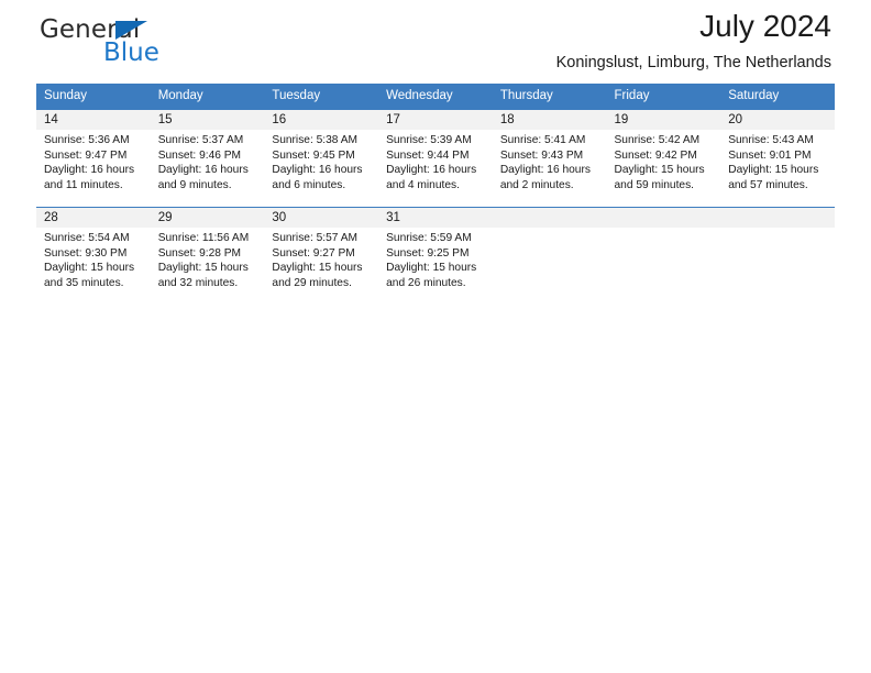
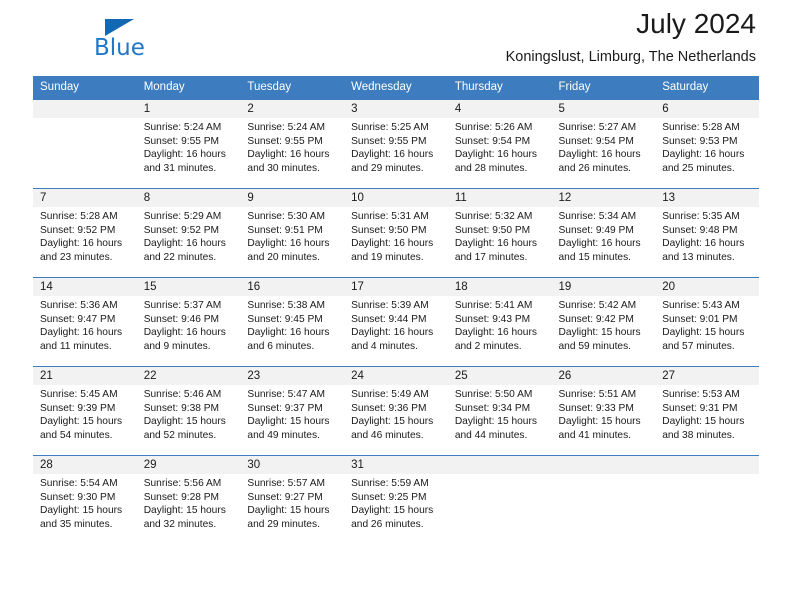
- General
  Blue
  July 2024
  Koningslust, Limburg, The Netherlands
  Sunday	Monday	Tuesday	Wednesday	Thursday	Friday	Saturday
+ 	1Sunrise: 5:24 AMSunset: 9:55 PMDaylight: 16 hoursand 31 minutes.	2Sunrise: 5:24 AMSunset: 9:55 PMDaylight: 16 hoursand 30 minutes.	3Sunrise: 5:25 AMSunset: 9:55 PMDaylight: 16 hoursand 29 minutes.	4Sunrise: 5:26 AMSunset: 9:54 PMDaylight: 16 hoursand 28 minutes.	5Sunrise: 5:27 AMSunset: 9:54 PMDaylight: 16 hoursand 26 minutes.	6Sunrise: 5:28 AMSunset: 9:53 PMDaylight: 16 hoursand 25 minutes.
+ 7Sunrise: 5:28 AMSunset: 9:52 PMDaylight: 16 hoursand 23 minutes.	8Sunrise: 5:29 AMSunset: 9:52 PMDaylight: 16 hoursand 22 minutes.	9Sunrise: 5:30 AMSunset: 9:51 PMDaylight: 16 hoursand 20 minutes.	10Sunrise: 5:31 AMSunset: 9:50 PMDaylight: 16 hoursand 19 minutes.	11Sunrise: 5:32 AMSunset: 9:50 PMDaylight: 16 hoursand 17 minutes.	12Sunrise: 5:34 AMSunset: 9:49 PMDaylight: 16 hoursand 15 minutes.	13Sunrise: 5:35 AMSunset: 9:48 PMDaylight: 16 hoursand 13 minutes.
  14Sunrise: 5:36 AMSunset: 9:47 PMDaylight: 16 hoursand 11 minutes.	15Sunrise: 5:37 AMSunset: 9:46 PMDaylight: 16 hoursand 9 minutes.	16Sunrise: 5:38 AMSunset: 9:45 PMDaylight: 16 hoursand 6 minutes.	17Sunrise: 5:39 AMSunset: 9:44 PMDaylight: 16 hoursand 4 minutes.	18Sunrise: 5:41 AMSunset: 9:43 PMDaylight: 16 hoursand 2 minutes.	19Sunrise: 5:42 AMSunset: 9:42 PMDaylight: 15 hoursand 59 minutes.	20Sunrise: 5:43 AMSunset: 9:01 PMDaylight: 15 hoursand 57 minutes.
+ 21Sunrise: 5:45 AMSunset: 9:39 PMDaylight: 15 hoursand 54 minutes.	22Sunrise: 5:46 AMSunset: 9:38 PMDaylight: 15 hoursand 52 minutes.	23Sunrise: 5:47 AMSunset: 9:37 PMDaylight: 15 hoursand 49 minutes.	24Sunrise: 5:49 AMSunset: 9:36 PMDaylight: 15 hoursand 46 minutes.	25Sunrise: 5:50 AMSunset: 9:34 PMDaylight: 15 hoursand 44 minutes.	26Sunrise: 5:51 AMSunset: 9:33 PMDaylight: 15 hoursand 41 minutes.	27Sunrise: 5:53 AMSunset: 9:31 PMDaylight: 15 hoursand 38 minutes.
- 28Sunrise: 5:54 AMSunset: 9:30 PMDaylight: 15 hoursand 35 minutes.	29Sunrise: 11:56 AMSunset: 9:28 PMDaylight: 15 hoursand 32 minutes.	30Sunrise: 5:57 AMSunset: 9:27 PMDaylight: 15 hoursand 29 minutes.	31Sunrise: 5:59 AMSunset: 9:25 PMDaylight: 15 hoursand 26 minutes.
+ 28Sunrise: 5:54 AMSunset: 9:30 PMDaylight: 15 hoursand 35 minutes.	29Sunrise: 5:56 AMSunset: 9:28 PMDaylight: 15 hoursand 32 minutes.	30Sunrise: 5:57 AMSunset: 9:27 PMDaylight: 15 hoursand 29 minutes.	31Sunrise: 5:59 AMSunset: 9:25 PMDaylight: 15 hoursand 26 minutes.
